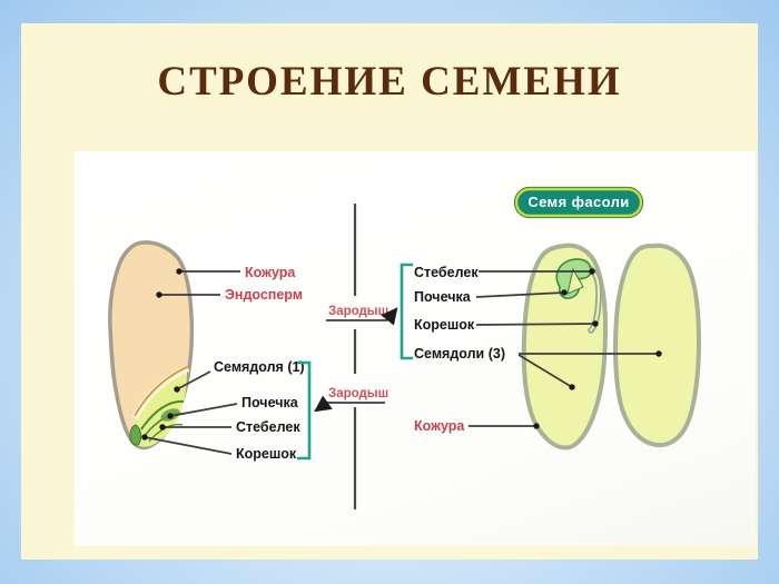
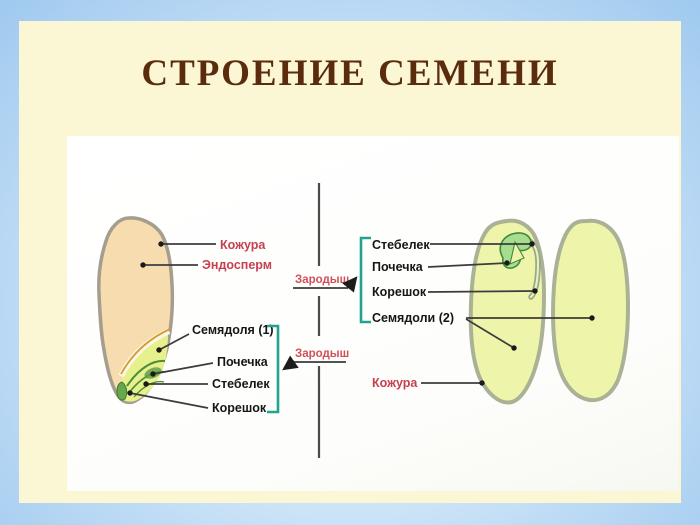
  СТРОЕНИЕ СЕМЕНИ
  Кожура
  Эндосперм
  Семядоля (1)
  Почечка
  Стебелек
  Корешок
  Зародыш
  Зародыш
- Семя фасоли
  Стебелек
  Почечка
  Корешок
- Семядоли (3)
+ Семядоли (2)
  Кожура
